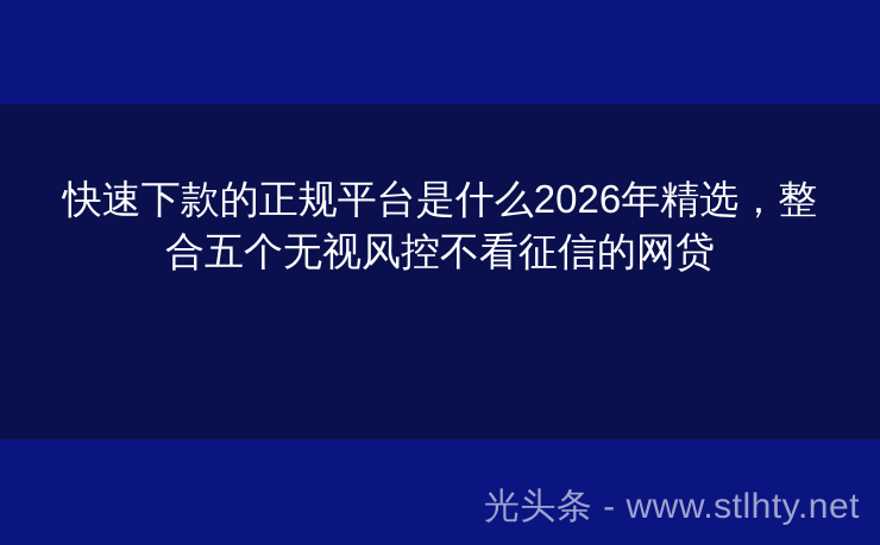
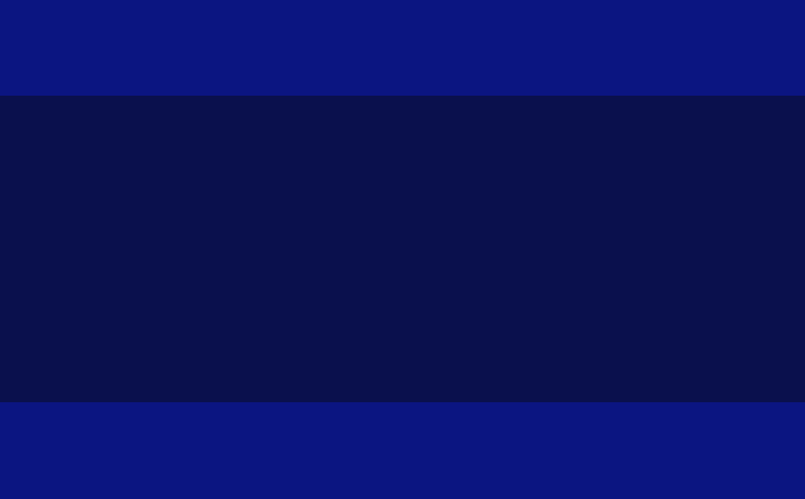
- 快速下款的正规平台是什么2026年精选，整合五个无视风控不看征信的网贷
- 光头条 - www.stlhty.net
